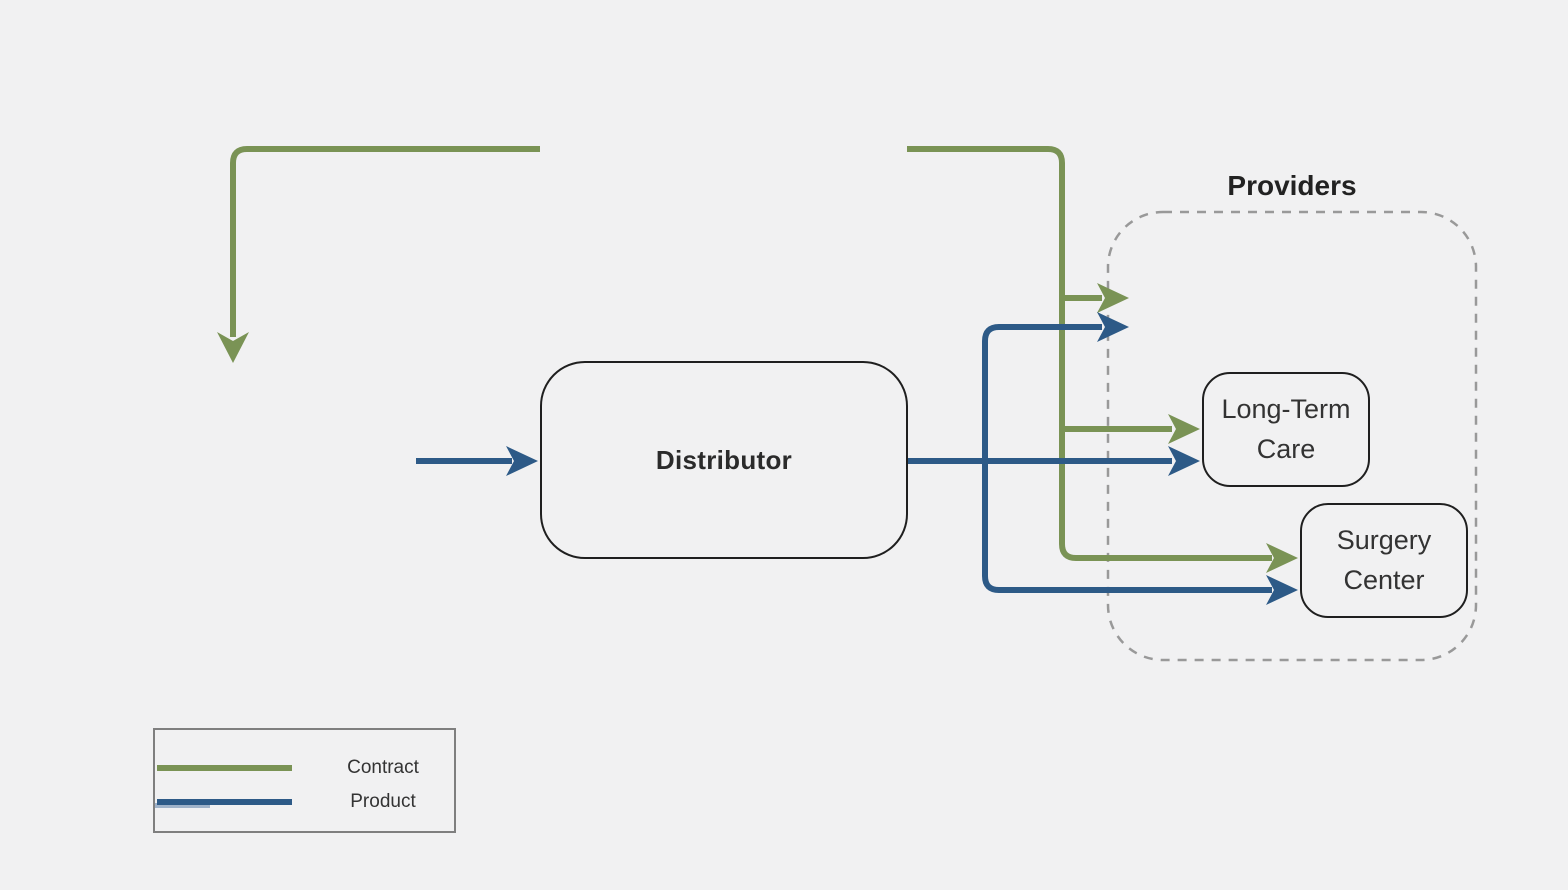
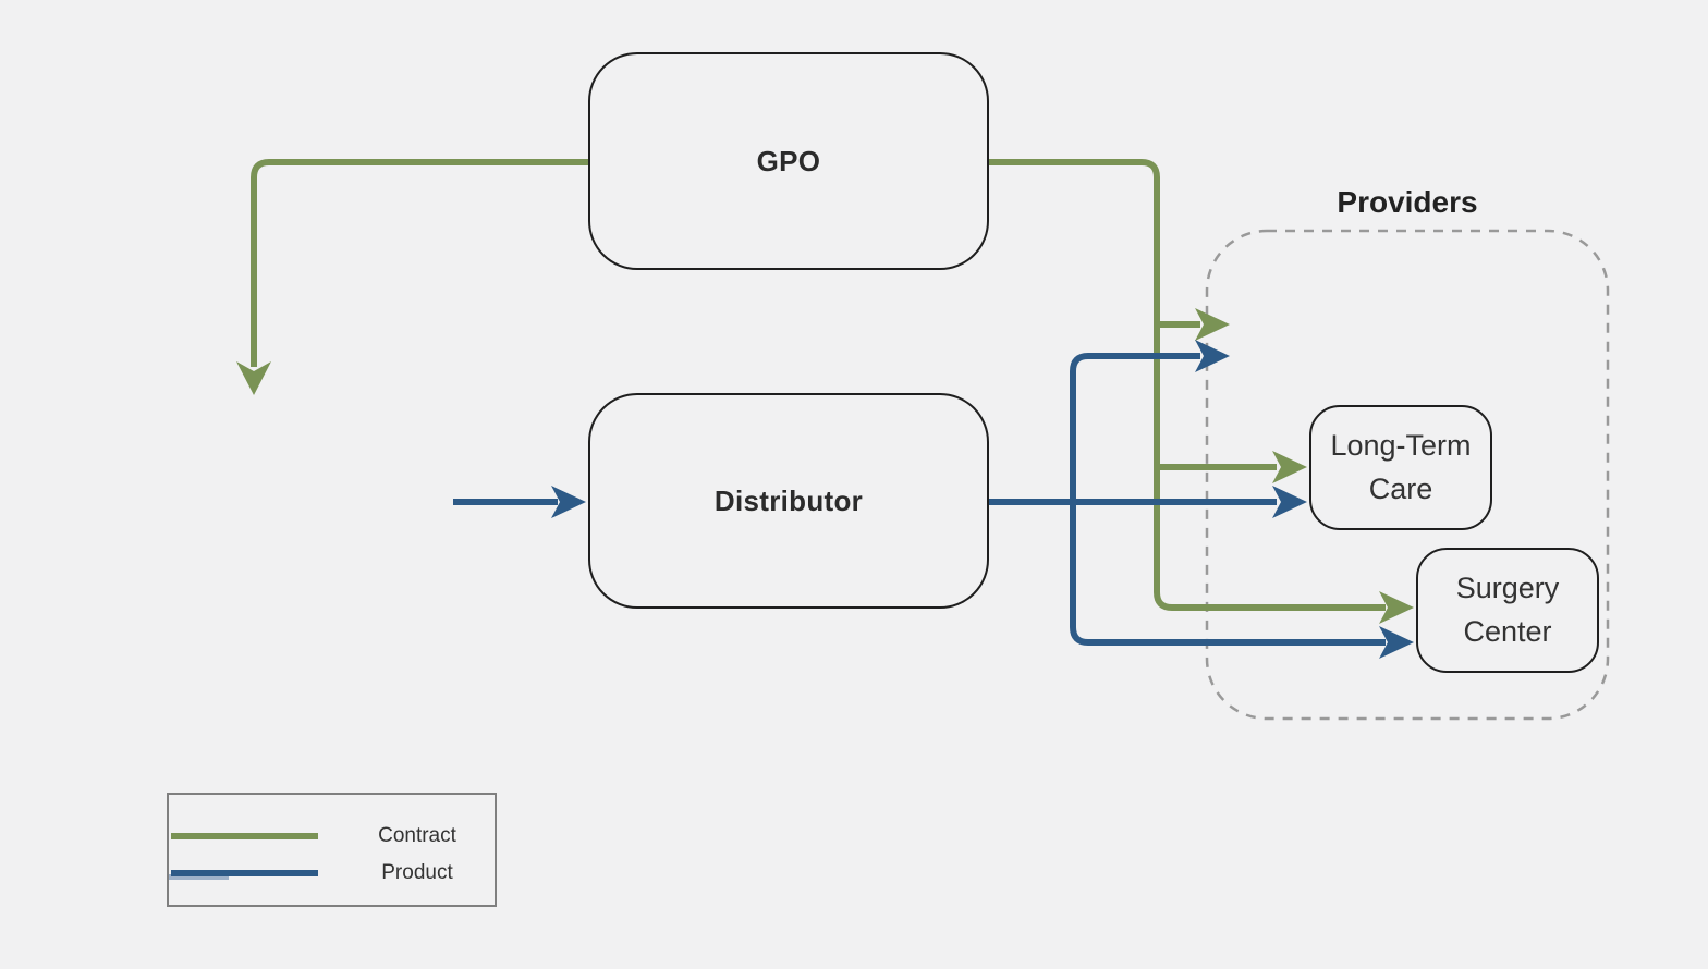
  Providers
+ GPO
  Distributor
  Long-Term Care
  Surgery Center
  Contract
  Product
